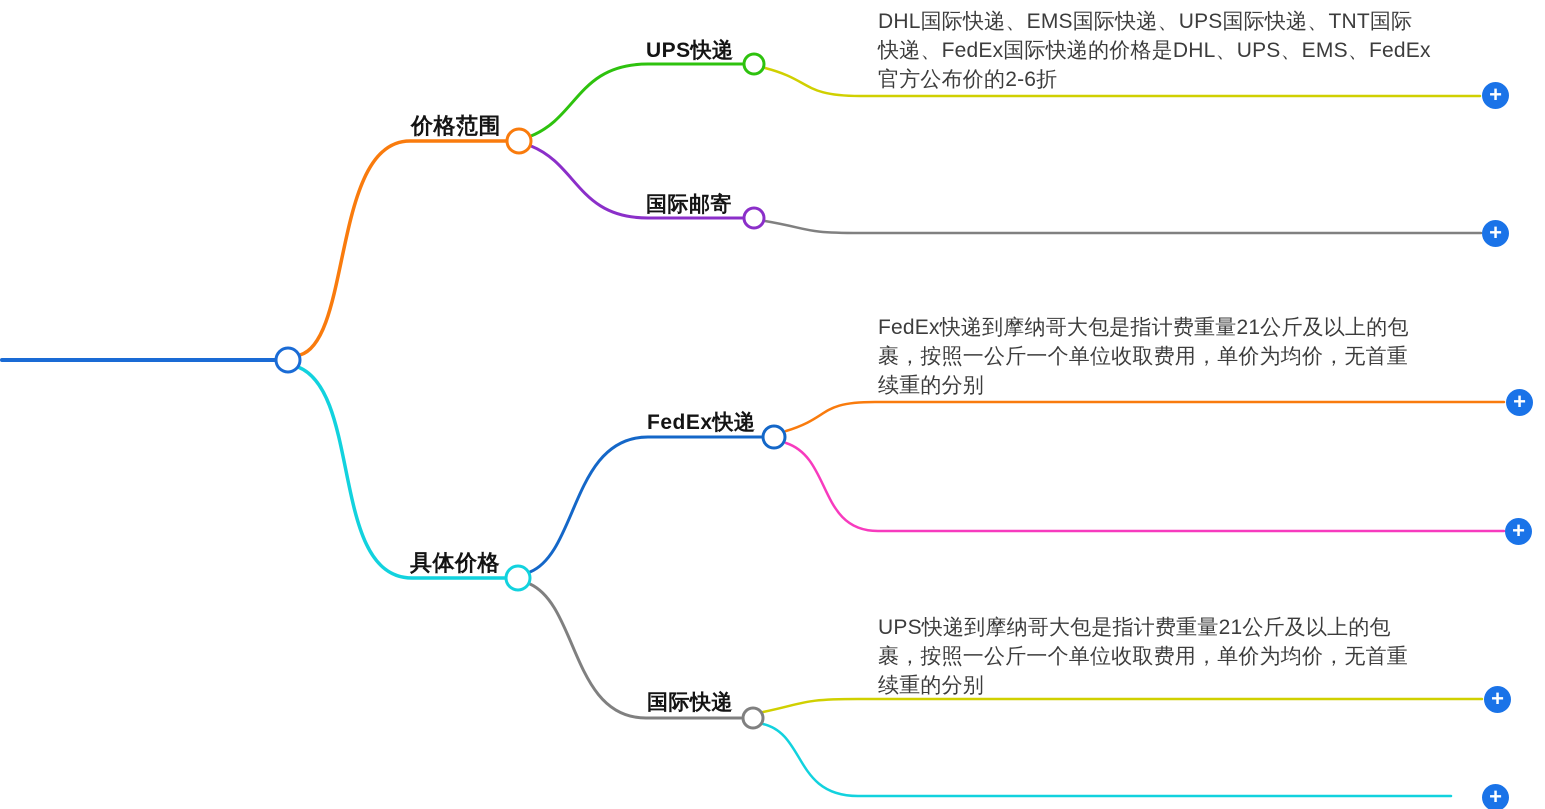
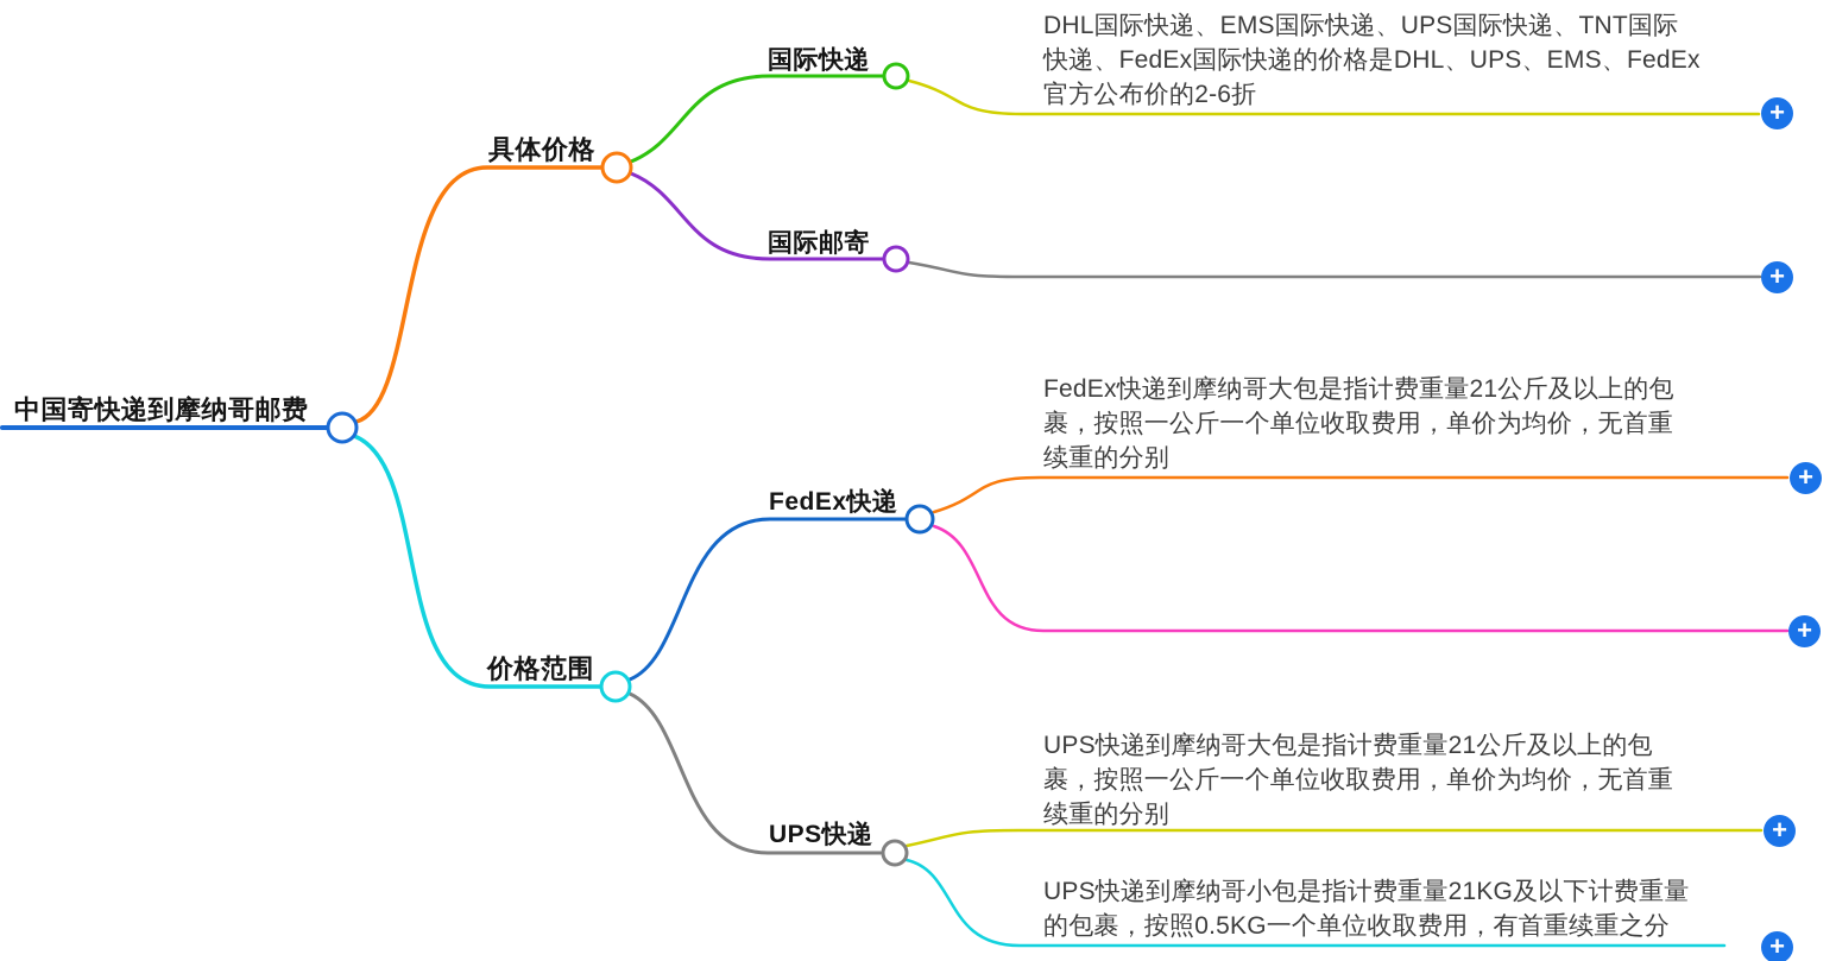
+ 中国寄快递到摩纳哥邮费
- 价格范围
+ 具体价格
- UPS快递
+ 国际快递
  国际邮寄
- 具体价格
+ 价格范围
  FedEx快递
- 国际快递
+ UPS快递
  DHL国际快递、EMS国际快递、UPS国际快递、TNT国际
  快递、FedEx国际快递的价格是DHL、UPS、EMS、FedEx
  官方公布价的2-6折
  FedEx快递到摩纳哥大包是指计费重量21公斤及以上的包
  裹，按照一公斤一个单位收取费用，单价为均价，无首重
  续重的分别
  UPS快递到摩纳哥大包是指计费重量21公斤及以上的包
  裹，按照一公斤一个单位收取费用，单价为均价，无首重
  续重的分别
+ UPS快递到摩纳哥小包是指计费重量21KG及以下计费重量
+ 的包裹，按照0.5KG一个单位收取费用，有首重续重之分
  +
  +
  +
  +
  +
  +
